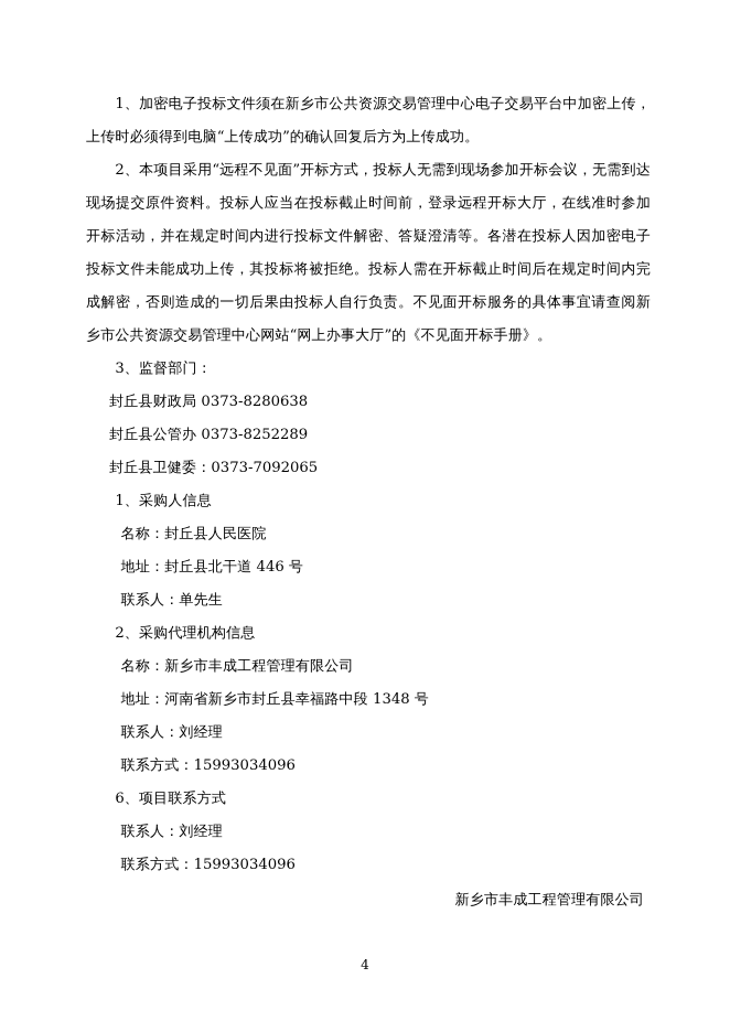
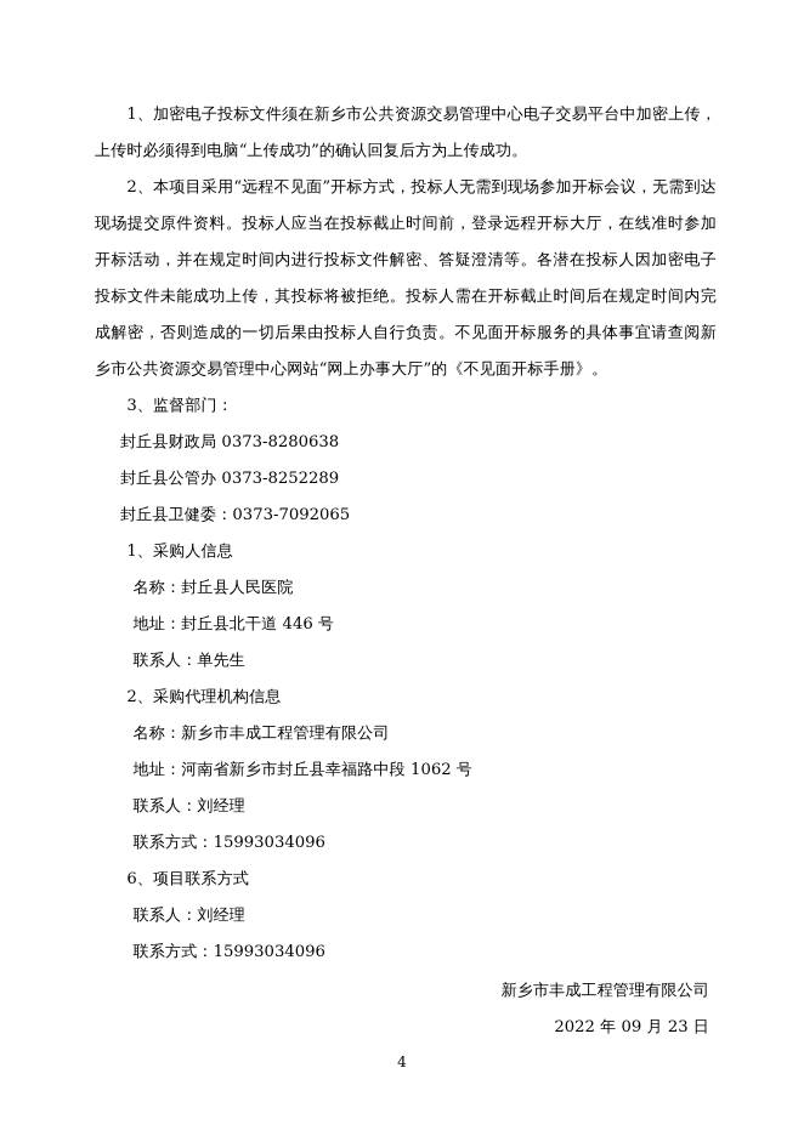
  1、加密电子投标文件须在新乡市公共资源交易管理中心电子交易平台中加密上传，上传时必须得到电脑“上传成功”的确认回复后方为上传成功。
  2、本项目采用“远程不见面”开标方式，投标人无需到现场参加开标会议，无需到达现场提交原件资料。投标人应当在投标截止时间前，登录远程开标大厅，在线准时参加开标活动，并在规定时间内进行投标文件解密、答疑澄清等。各潜在投标人因加密电子投标文件未能成功上传，其投标将被拒绝。投标人需在开标截止时间后在规定时间内完成解密，否则造成的一切后果由投标人自行负责。不见面开标服务的具体事宜请查阅新乡市公共资源交易管理中心网站“网上办事大厅”的《不见面开标手册》。
  3、监督部门：
  封丘县财政局 0373-8280638
  封丘县公管办 0373-8252289
  封丘县卫健委：0373-7092065
  1、采购人信息
  名称：封丘县人民医院
  地址：封丘县北干道 446 号
  联系人：单先生
  2、采购代理机构信息
  名称：新乡市丰成工程管理有限公司
- 地址：河南省新乡市封丘县幸福路中段 1348 号
+ 地址：河南省新乡市封丘县幸福路中段 1062 号
  联系人：刘经理
  联系方式：15993034096
  6、项目联系方式
  联系人：刘经理
  联系方式：15993034096
  新乡市丰成工程管理有限公司
+ 2022 年 09 月 23 日
  4
